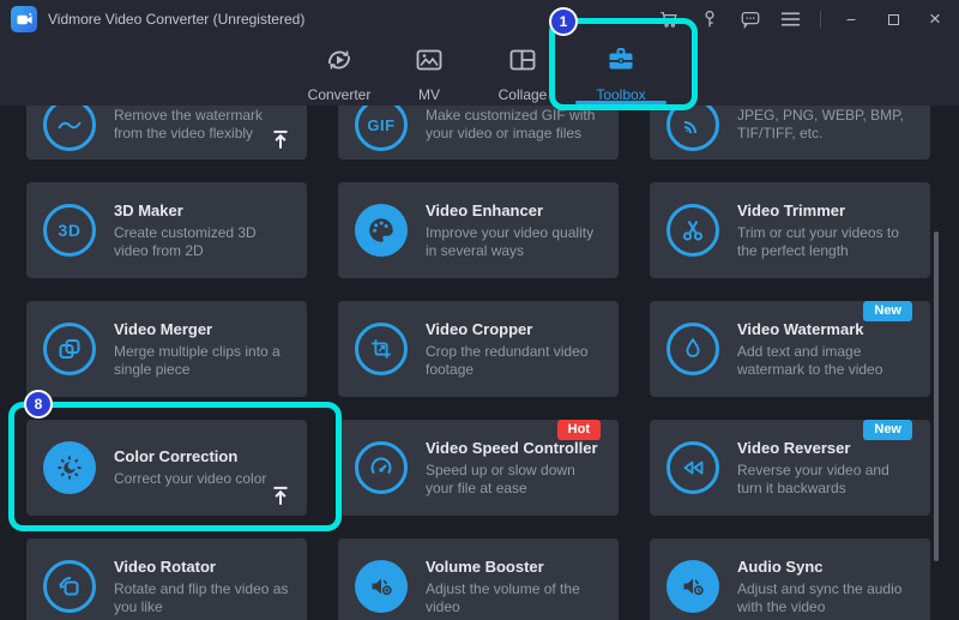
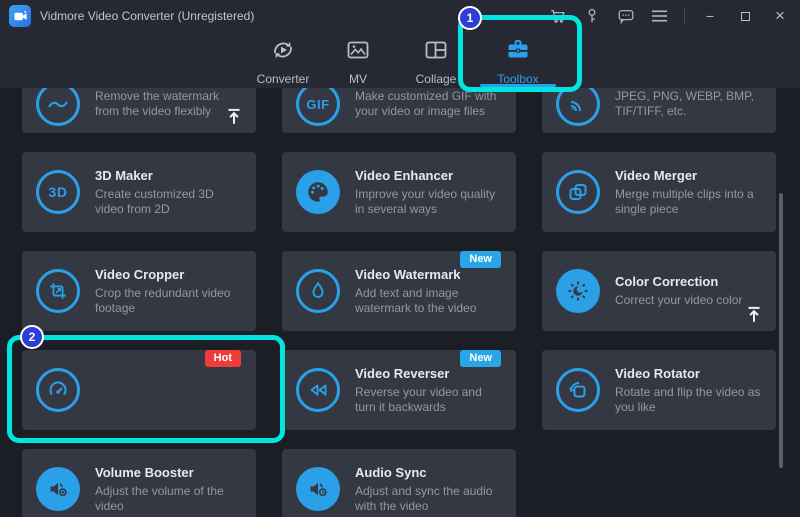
  Vidmore Video Converter (Unregistered)
  −
  ×
  Converter
  MV
  Collage
  Toolbox
  1
  Remove the watermark from the video flexibly
  GIF
  Make customized GIF with your video or image files
  JPEG, PNG, WEBP, BMP, TIF/TIFF, etc.
  3D
  3D Maker
  Create customized 3D video from 2D
  Video Enhancer
  Improve your video quality in several ways
- Video Trimmer
- Trim or cut your videos to the perfect length
  Video Merger
  Merge multiple clips into a single piece
  Video Cropper
  Crop the redundant video footage
  New
  Video Watermark
  Add text and image watermark to the video
  Color Correction
  Correct your video color
  Hot
- Video Speed Controller
- Speed up or slow down your file at ease
  New
  Video Reverser
  Reverse your video and turn it backwards
  Video Rotator
  Rotate and flip the video as you like
  Volume Booster
  Adjust the volume of the video
  Audio Sync
  Adjust and sync the audio with the video
- 8
+ 2
